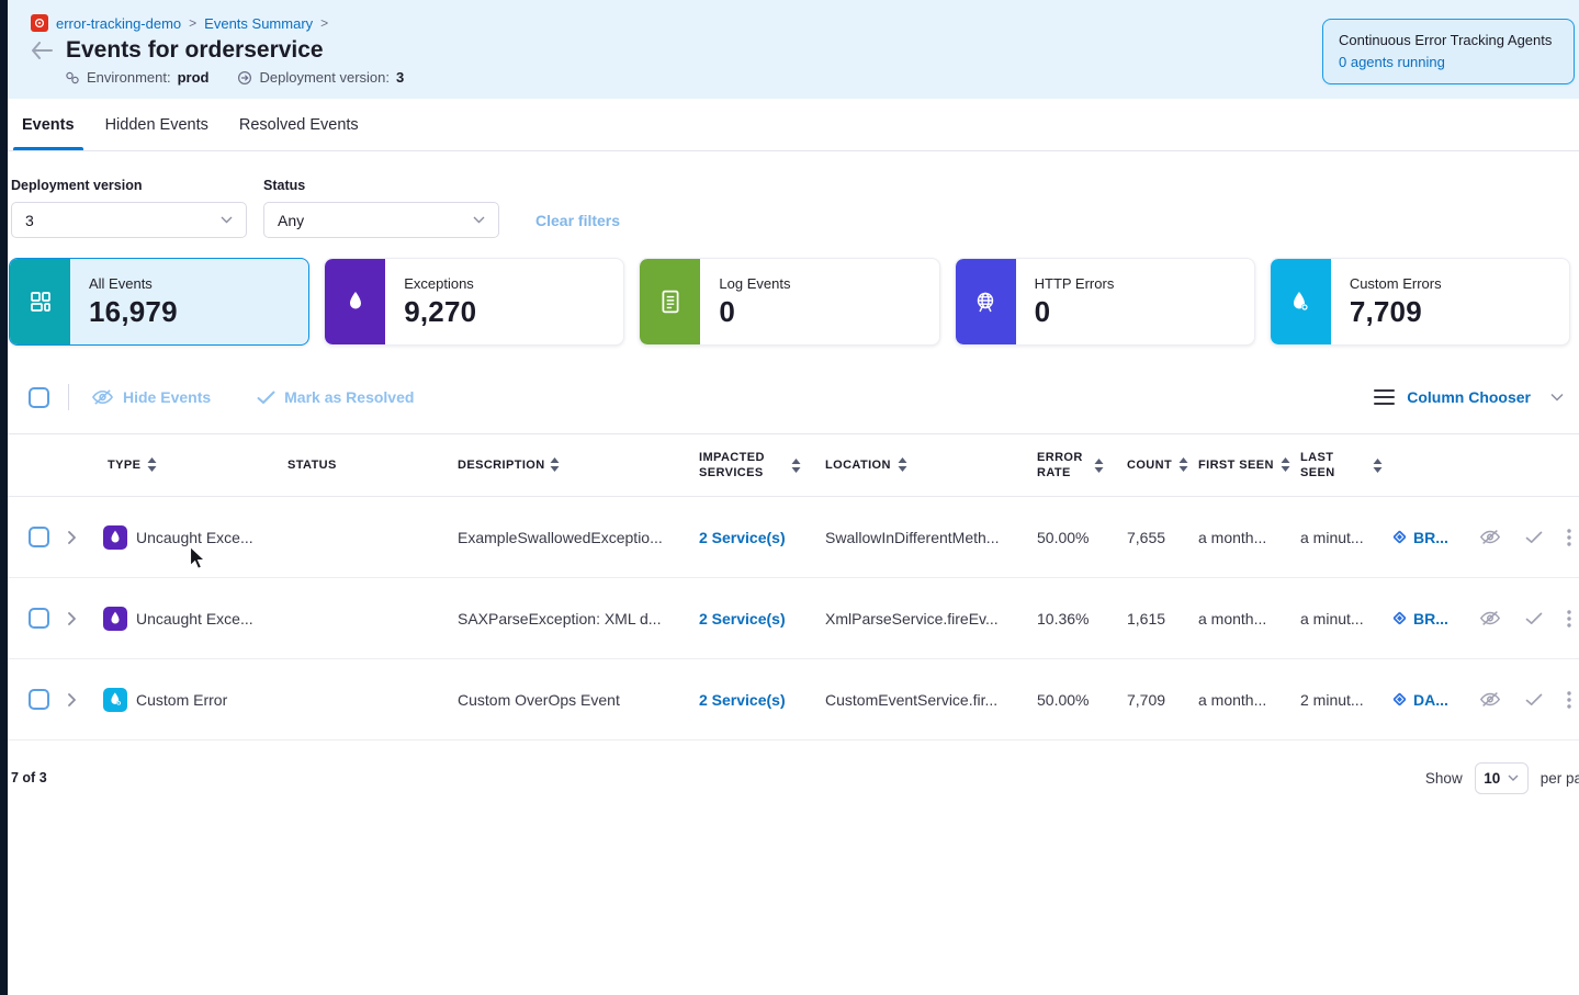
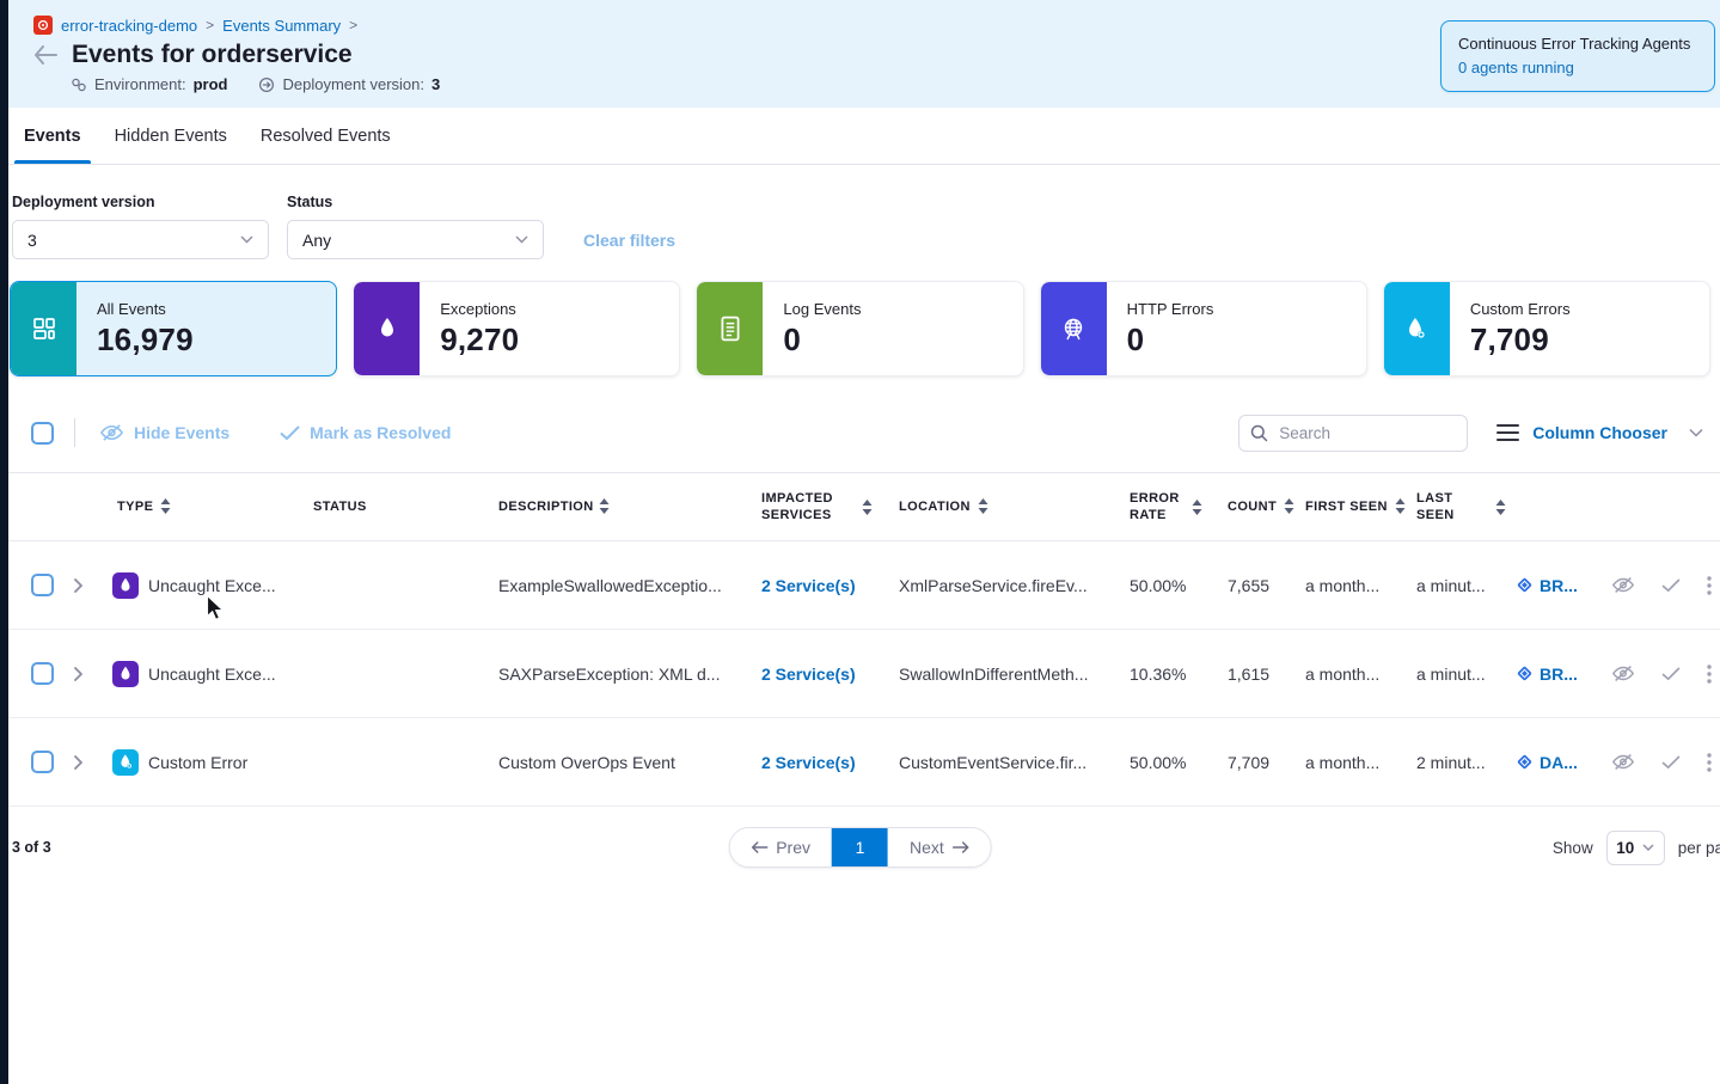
  error-tracking-demo
  >
  Events Summary
  >
  Events for orderservice
  Environment:
  prod
  Deployment version:
  3
  Continuous Error Tracking Agents
  0 agents running
  Events
  Hidden Events
  Resolved Events
  Deployment version
  3
  Status
  Any
  Clear filters
  All Events
  16,979
  Exceptions
  9,270
  Log Events
  0
  HTTP Errors
  0
  Custom Errors
  7,709
  Hide Events
  Mark as Resolved
+ Search
  Column Chooser
  TYPE
  STATUS
  DESCRIPTION
  IMPACTED SERVICES
  LOCATION
  ERROR RATE
  COUNT
  FIRST SEEN
  LAST SEEN
  Uncaught Exce...
  ExampleSwallowedExceptio...
  2 Service(s)
- SwallowInDifferentMeth...
+ XmlParseService.fireEv...
  50.00%
  7,655
  a month...
  a minut...
  BR...
  Uncaught Exce...
  SAXParseException: XML d...
  2 Service(s)
- XmlParseService.fireEv...
+ SwallowInDifferentMeth...
  10.36%
  1,615
  a month...
  a minut...
  BR...
  Custom Error
  Custom OverOps Event
  2 Service(s)
  CustomEventService.fir...
  50.00%
  7,709
  a month...
  2 minut...
  DA...
- 7 of 3
+ 3 of 3
+ Prev
+ 1
+ Next
  Show
  10
  per pa
